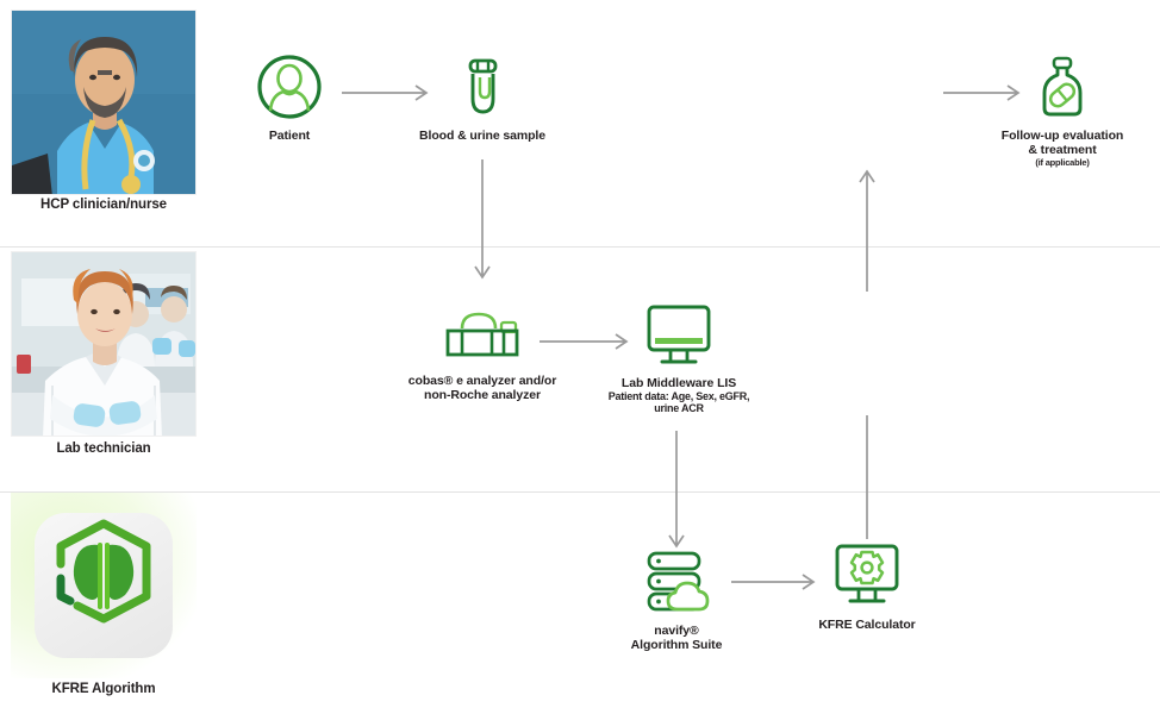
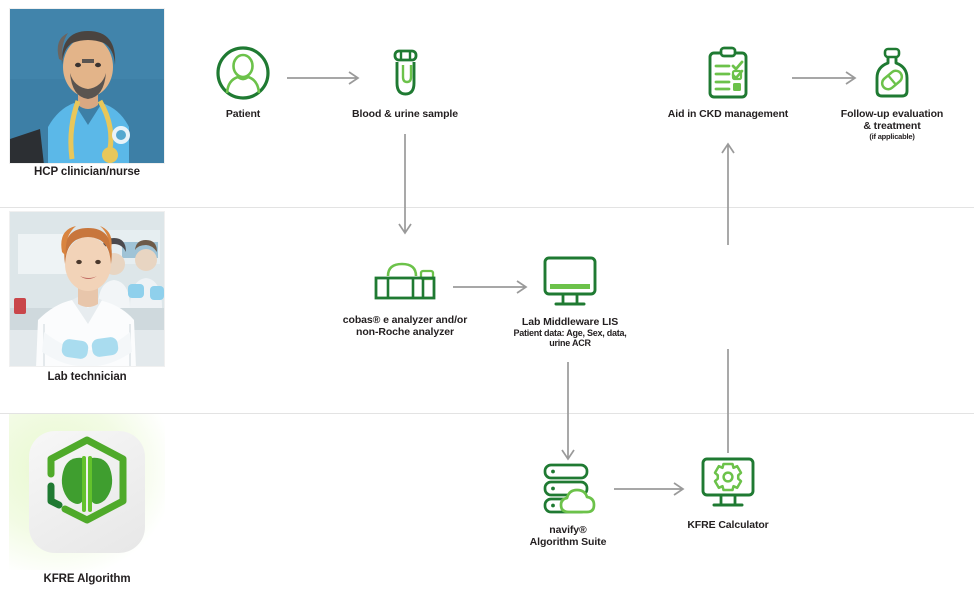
  HCP clinician/nurse
  Lab technician
  KFRE Algorithm
  Patient
  Blood & urine sample
+ Aid in CKD management
  Follow-up evaluation
  & treatment
  (if applicable)
  cobas® e analyzer and/or
  non-Roche analyzer
  Lab Middleware LIS
- Patient data: Age, Sex, eGFR,
+ Patient data: Age, Sex, data,
  urine ACR
  navify®
  Algorithm Suite
  KFRE Calculator
